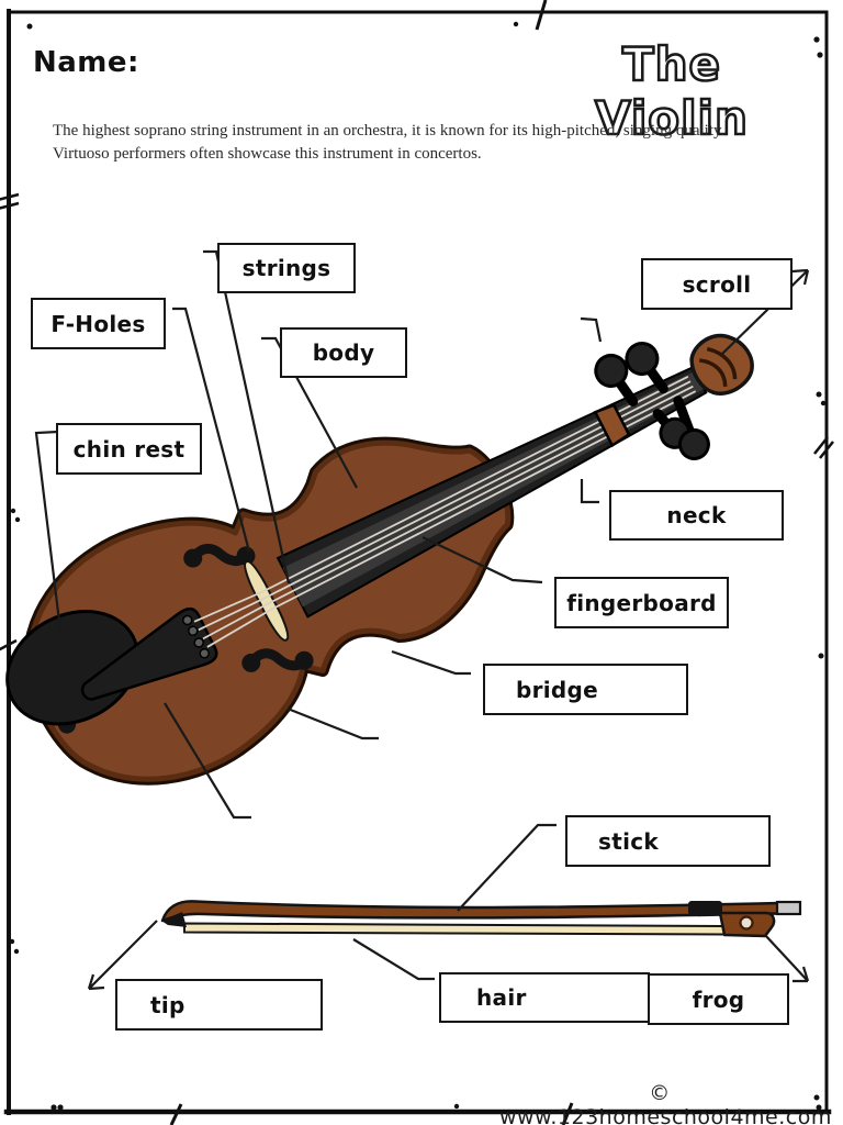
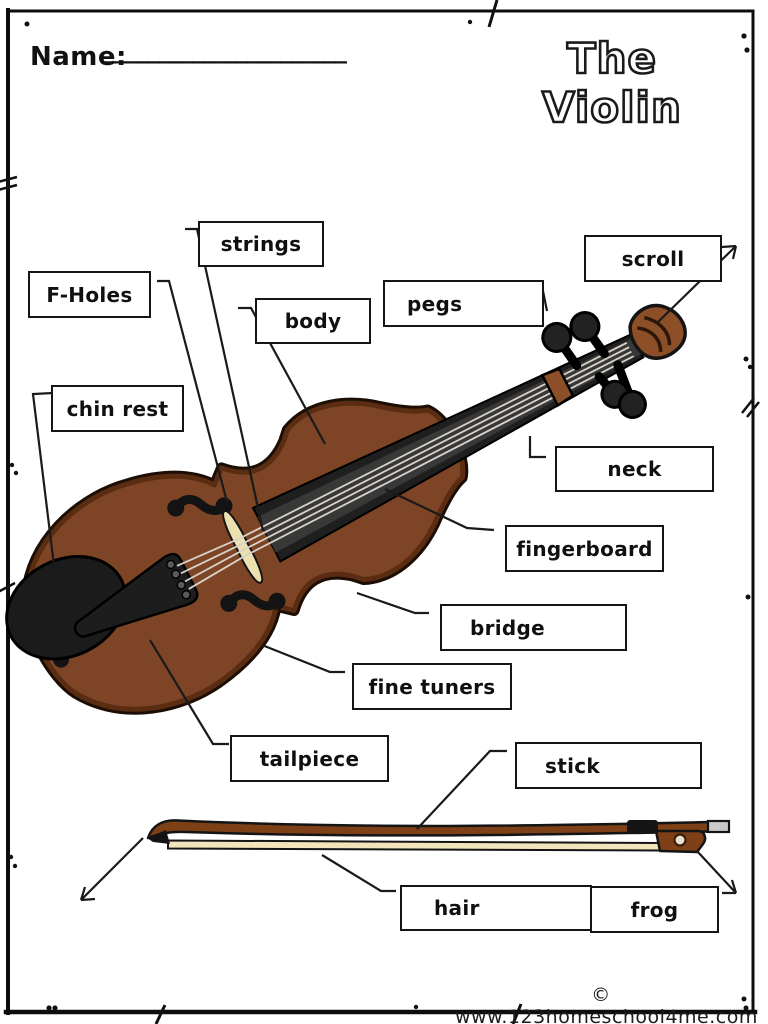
  Name:
+ ______________________
  The Violin
- The highest soprano string instrument in an orchestra, it is known for its high-pitched, singing quality.
- Virtuoso performers often showcase this instrument in concertos.
  strings
  F-Holes
  body
+ pegs
  scroll
  chin rest
  neck
  fingerboard
  bridge
+ fine tuners
+ tailpiece
  stick
- tip
  hair
  frog
  © www.123homeschool4me.com
